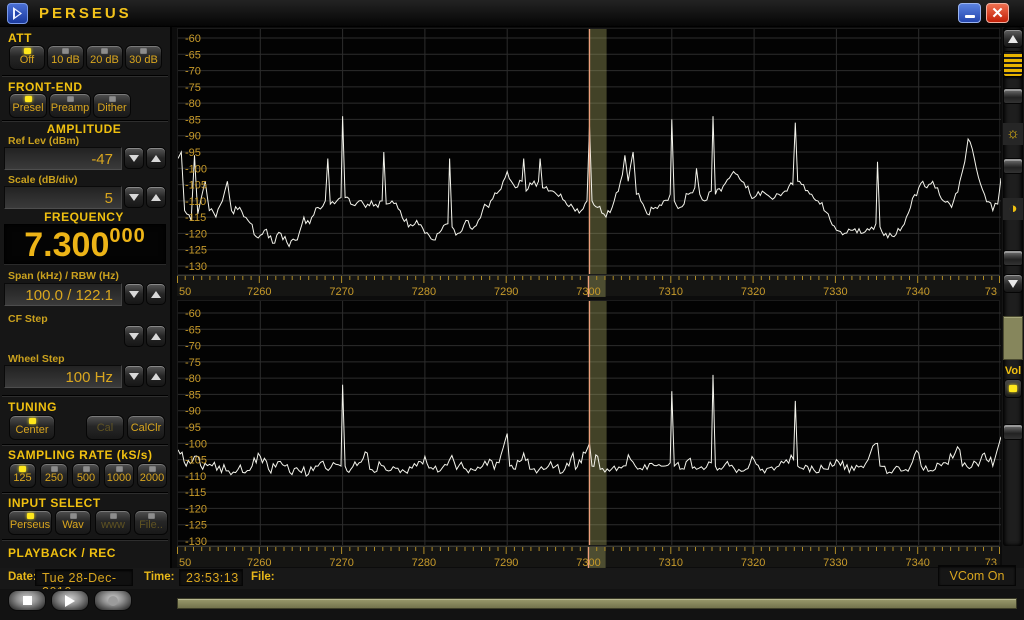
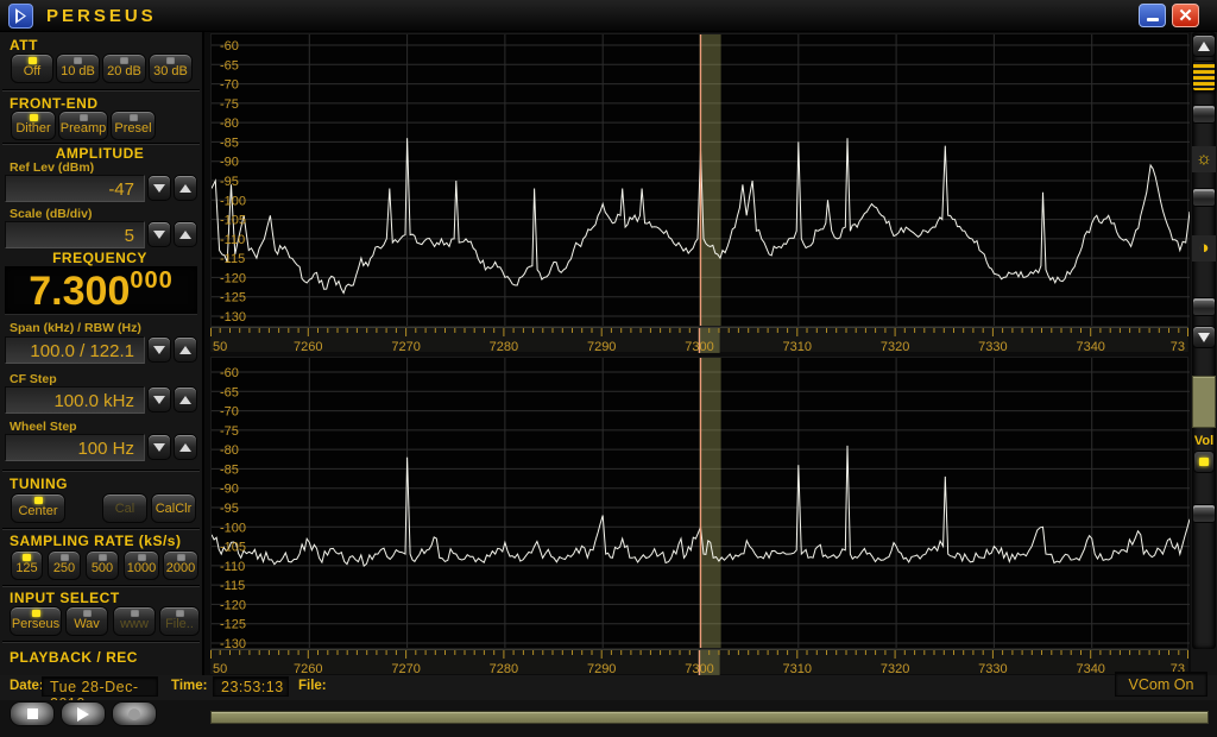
  PERSEUS
  ✕
  ATT
  Off
  10 dB
  20 dB
  30 dB
  FRONT-END
- Presel
+ Dither
  Preamp
- Dither
+ Presel
  AMPLITUDE
  Ref Lev (dBm)
  -47
  Scale (dB/div)
  5
  FREQUENCY
  7.300000
  Span (kHz) / RBW (Hz)
  100.0 / 122.1
  CF Step
+ 100.0 kHz
  Wheel Step
  100 Hz
  TUNING
  Center
  Cal
  CalClr
  SAMPLING RATE (kS/s)
  125
  250
  500
  1000
  2000
  INPUT SELECT
  Perseus
  Wav
  www
  File..
  PLAYBACK / REC
  -60
  -65
  -70
  -75
  -80
  -85
  -90
  -95
  -100
  -105
  -110
  -115
  -120
  -125
  -130
  50
  7260
  7270
  7280
  7290
  7300
  7310
  7320
  7330
  7340
  73
  -60
  -65
  -70
  -75
  -80
  -85
  -90
  -95
  -100
  -105
  -110
  -115
  -120
  -125
  -130
  50
  7260
  7270
  7280
  7290
  7300
  7310
  7320
  7330
  7340
  73
  ☼
  ◑
  Vol
  Date
  Tue 28-Dec-
  Time:
  23:53:13
  File:
  VCom On
